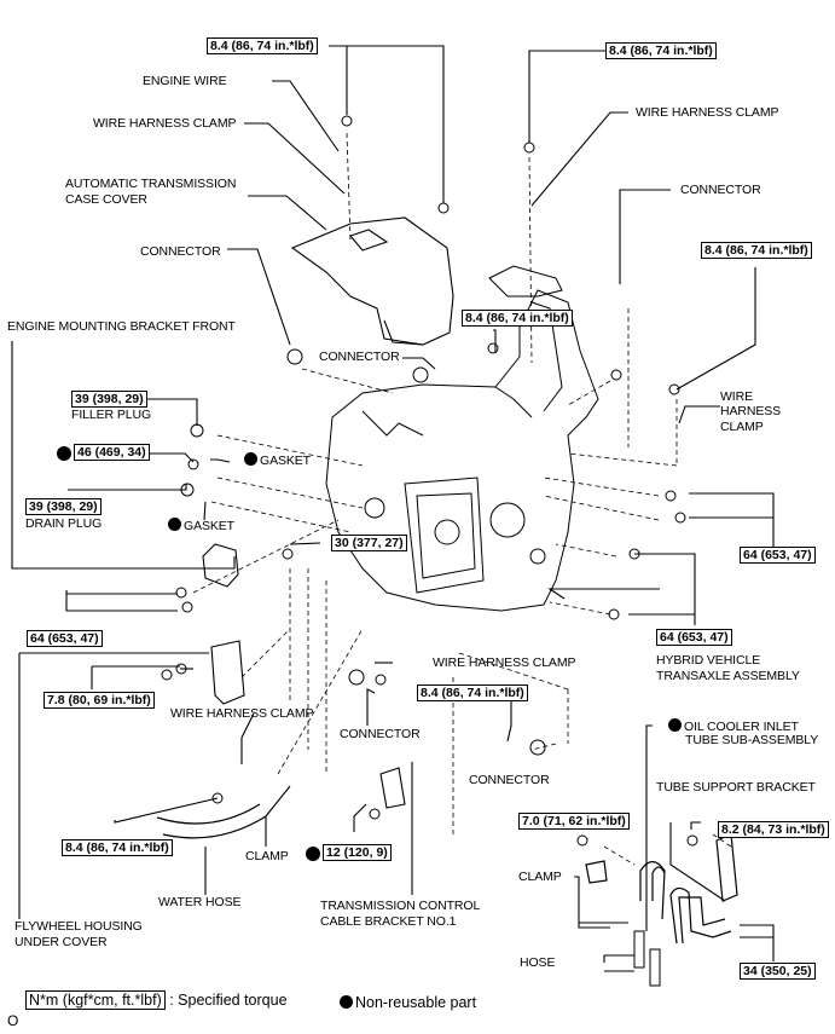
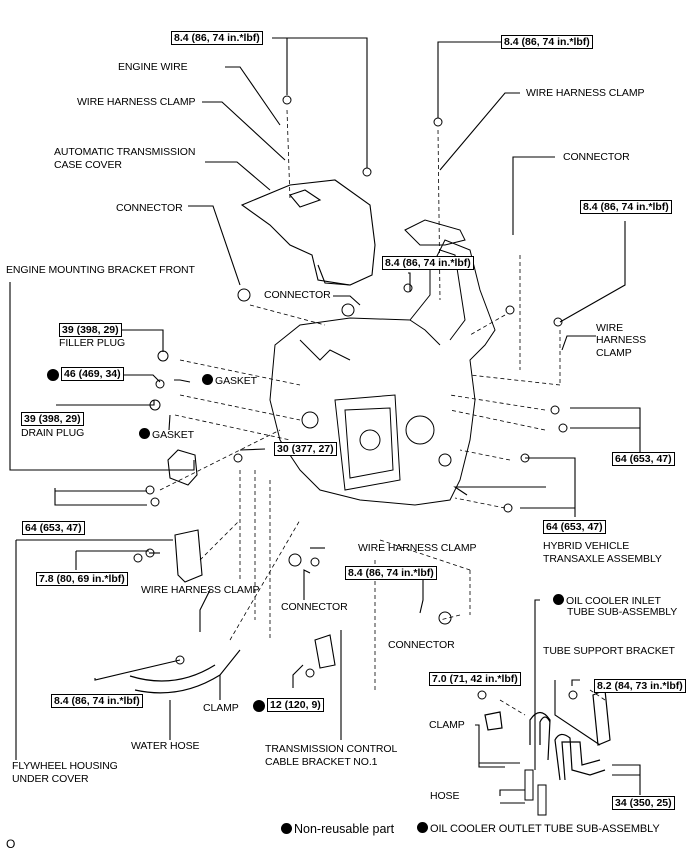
  8.4 (86, 74 in.*lbf)
  8.4 (86, 74 in.*lbf)
  8.4 (86, 74 in.*lbf)
  8.4 (86, 74 in.*lbf)
  39 (398, 29)
  46 (469, 34)
  39 (398, 29)
  30 (377, 27)
  64 (653, 47)
  64 (653, 47)
  64 (653, 47)
  7.8 (80, 69 in.*lbf)
  8.4 (86, 74 in.*lbf)
  8.4 (86, 74 in.*lbf)
  12 (120, 9)
- 7.0 (71, 62 in.*lbf)
+ 7.0 (71, 42 in.*lbf)
  8.2 (84, 73 in.*lbf)
  34 (350, 25)
  ENGINE WIRE
  WIRE HARNESS CLAMP
  AUTOMATIC TRANSMISSION
  CASE COVER
  CONNECTOR
  WIRE HARNESS CLAMP
  CONNECTOR
  ENGINE MOUNTING BRACKET FRONT
  CONNECTOR
  FILLER PLUG
  GASKET
  DRAIN PLUG
  GASKET
  WIRE
  HARNESS
  CLAMP
  HYBRID VEHICLE
  TRANSAXLE ASSEMBLY
  WIRE HARNESS CLAMP
  WIRE HARNESS CLAMP
  CONNECTOR
  CONNECTOR
  OIL COOLER INLET
  TUBE SUB-ASSEMBLY
  TUBE SUPPORT BRACKET
  CLAMP
  CLAMP
  WATER HOSE
  TRANSMISSION CONTROL
  CABLE BRACKET NO.1
  FLYWHEEL HOUSING
  UNDER COVER
  HOSE
- N*m (kgf*cm, ft.*lbf) : Specified torque
  Non-reusable part
+ OIL COOLER OUTLET TUBE SUB-ASSEMBLY
  O
